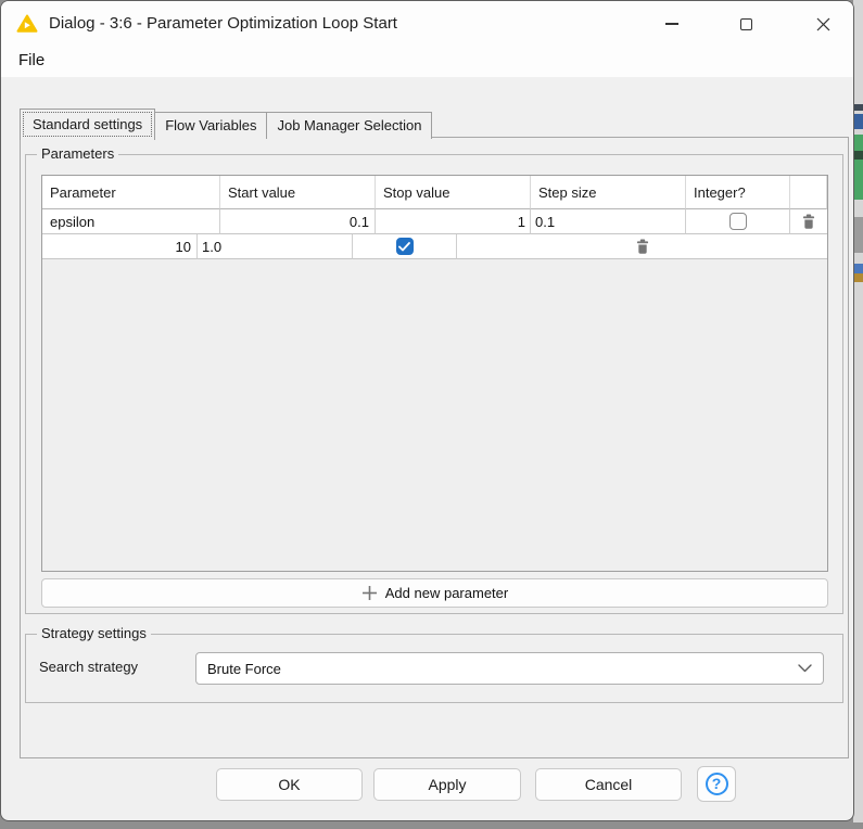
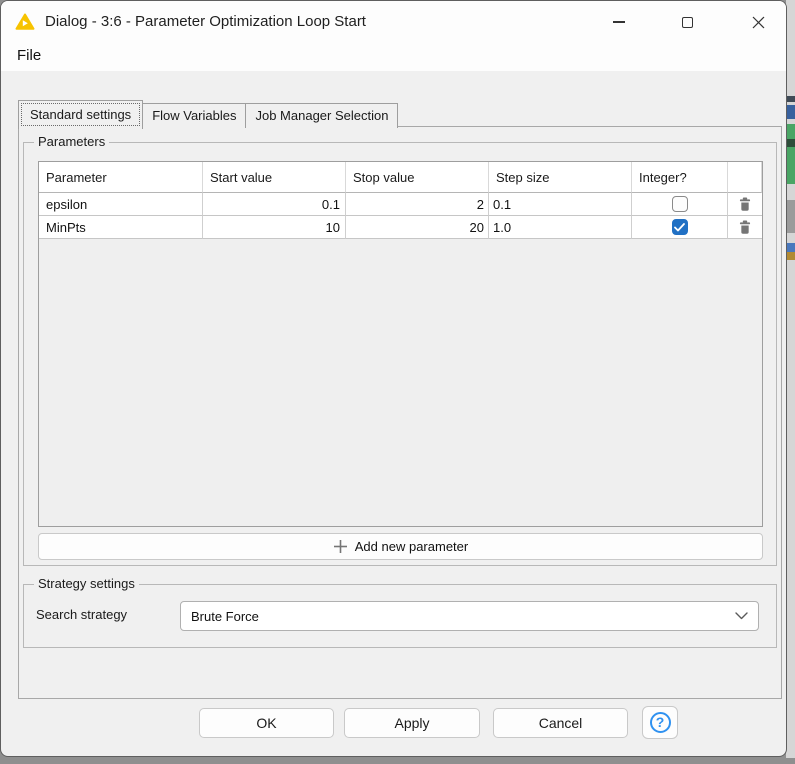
  Dialog - 3:6 - Parameter Optimization Loop Start
  File
  Standard settings
  Flow Variables
  Job Manager Selection
  Parameters
  Parameter
  Start value
  Stop value
  Step size
  Integer?
  epsilon
  0.1
- 1
+ 2
  0.1
+ MinPts
  10
+ 20
  1.0
  Add new parameter
  Strategy settings
  Search strategy
  Brute Force
  OK
  Apply
  Cancel
  ?
